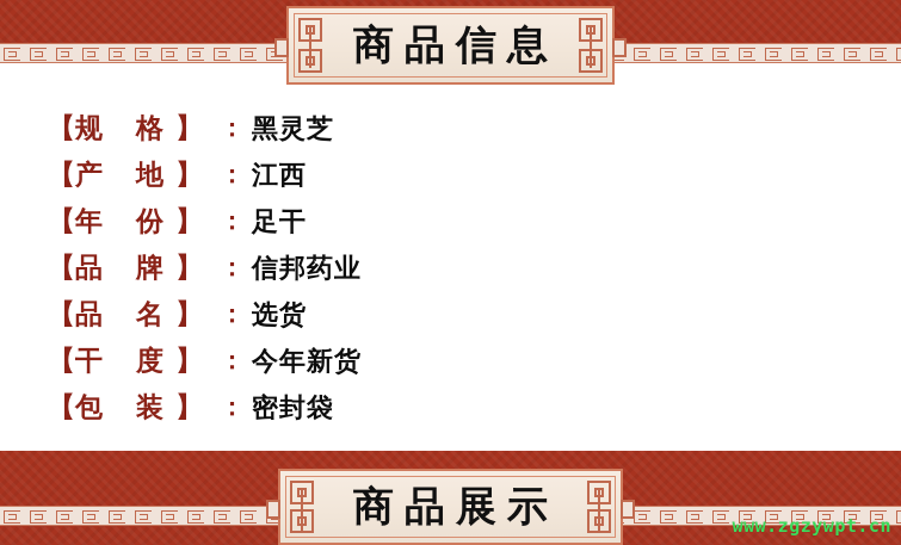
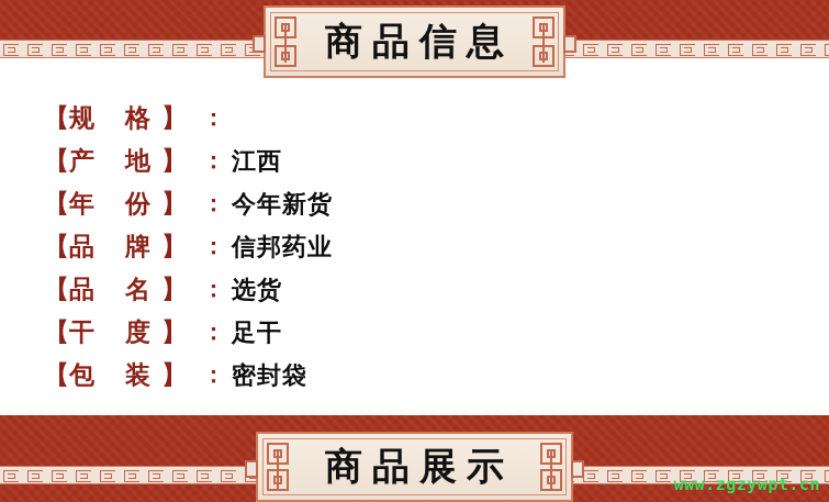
  商品信息
  【规 格】
  ：
- 黑灵芝
  【产 地】
  ：
  江西
  【年 份】
  ：
- 足干
+ 今年新货
  【品 牌】
  ：
  信邦药业
  【品 名】
  ：
  选货
  【干 度】
  ：
- 今年新货
+ 足干
  【包 装】
  ：
  密封袋
  商品展示
  www.zgzywpt.cn
